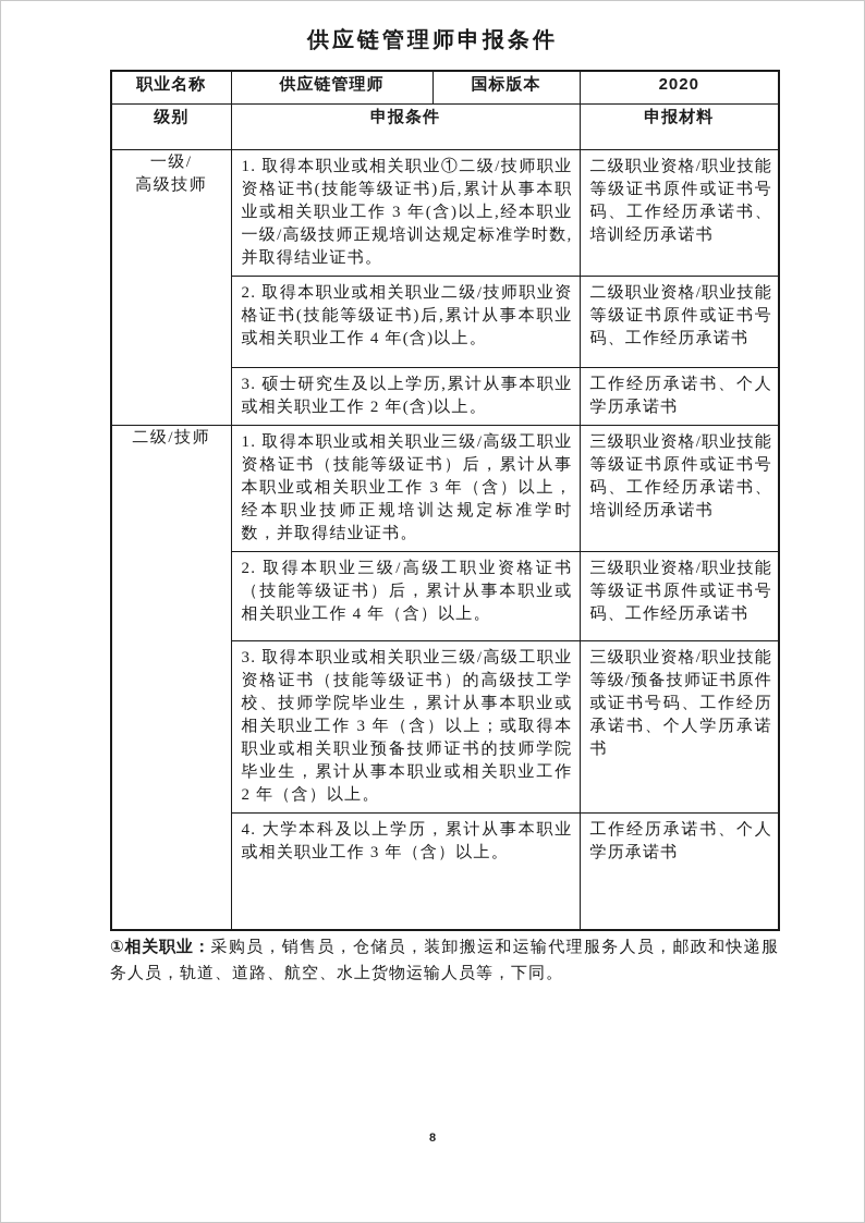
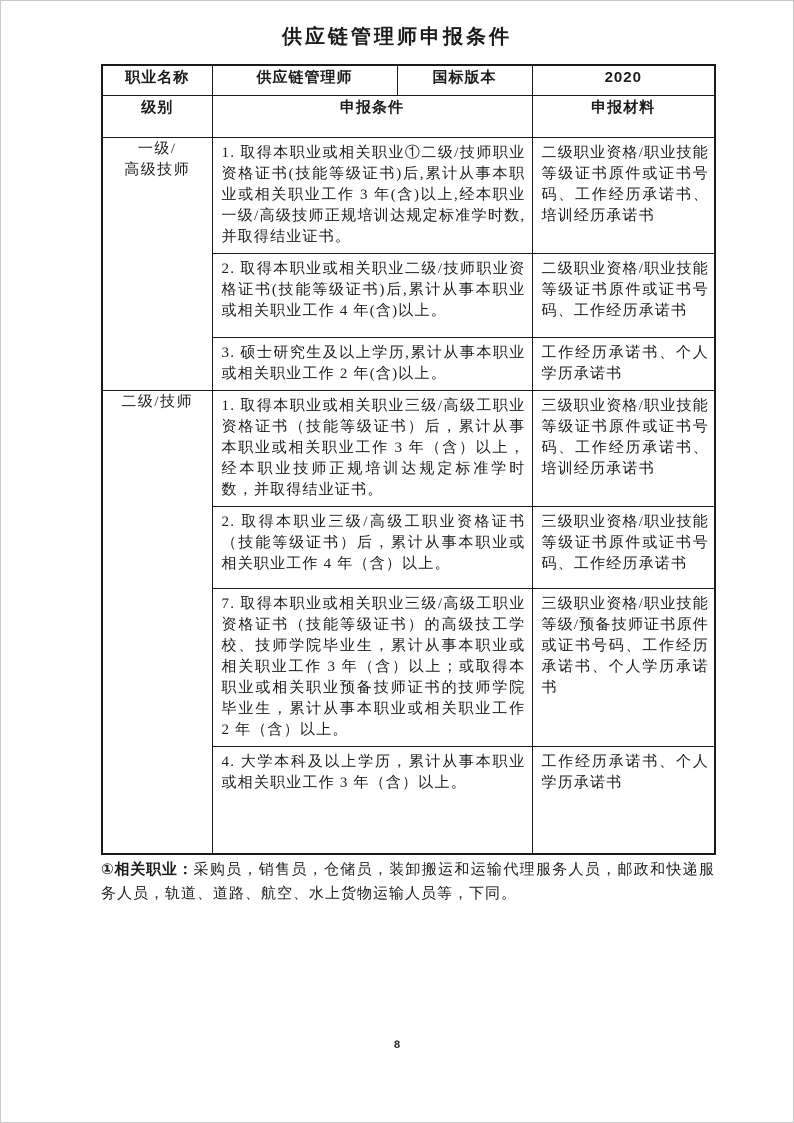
  供应链管理师申报条件
  职业名称	供应链管理师	国标版本	2020
  级别	申报条件	申报材料
  一级/ 高级技师	1. 取得本职业或相关职业①二级/技师职业资格证书(技能等级证书)后,累计从事本职业或相关职业工作 3 年(含)以上,经本职业一级/高级技师正规培训达规定标准学时数,并取得结业证书。	二级职业资格/职业技能等级证书原件或证书号码、工作经历承诺书、培训经历承诺书
  2. 取得本职业或相关职业二级/技师职业资格证书(技能等级证书)后,累计从事本职业或相关职业工作 4 年(含)以上。	二级职业资格/职业技能等级证书原件或证书号码、工作经历承诺书
  3. 硕士研究生及以上学历,累计从事本职业或相关职业工作 2 年(含)以上。	工作经历承诺书、个人学历承诺书
  二级/技师	1. 取得本职业或相关职业三级/高级工职业资格证书（技能等级证书）后，累计从事本职业或相关职业工作 3 年（含）以上，经本职业技师正规培训达规定标准学时数，并取得结业证书。	三级职业资格/职业技能等级证书原件或证书号码、工作经历承诺书、培训经历承诺书
  2. 取得本职业三级/高级工职业资格证书（技能等级证书）后，累计从事本职业或相关职业工作 4 年（含）以上。	三级职业资格/职业技能等级证书原件或证书号码、工作经历承诺书
- 3. 取得本职业或相关职业三级/高级工职业资格证书（技能等级证书）的高级技工学校、技师学院毕业生，累计从事本职业或相关职业工作 3 年（含）以上；或取得本职业或相关职业预备技师证书的技师学院毕业生，累计从事本职业或相关职业工作 2 年（含）以上。	三级职业资格/职业技能等级/预备技师证书原件或证书号码、工作经历承诺书、个人学历承诺书
+ 7. 取得本职业或相关职业三级/高级工职业资格证书（技能等级证书）的高级技工学校、技师学院毕业生，累计从事本职业或相关职业工作 3 年（含）以上；或取得本职业或相关职业预备技师证书的技师学院毕业生，累计从事本职业或相关职业工作 2 年（含）以上。	三级职业资格/职业技能等级/预备技师证书原件或证书号码、工作经历承诺书、个人学历承诺书
  4. 大学本科及以上学历，累计从事本职业或相关职业工作 3 年（含）以上。	工作经历承诺书、个人学历承诺书
  ①相关职业：采购员，销售员，仓储员，装卸搬运和运输代理服务人员，邮政和快递服务人员，轨道、道路、航空、水上货物运输人员等，下同。
  8
